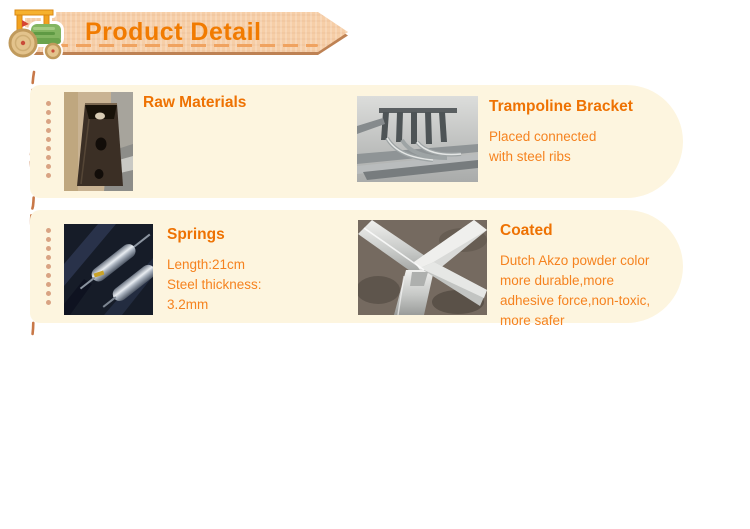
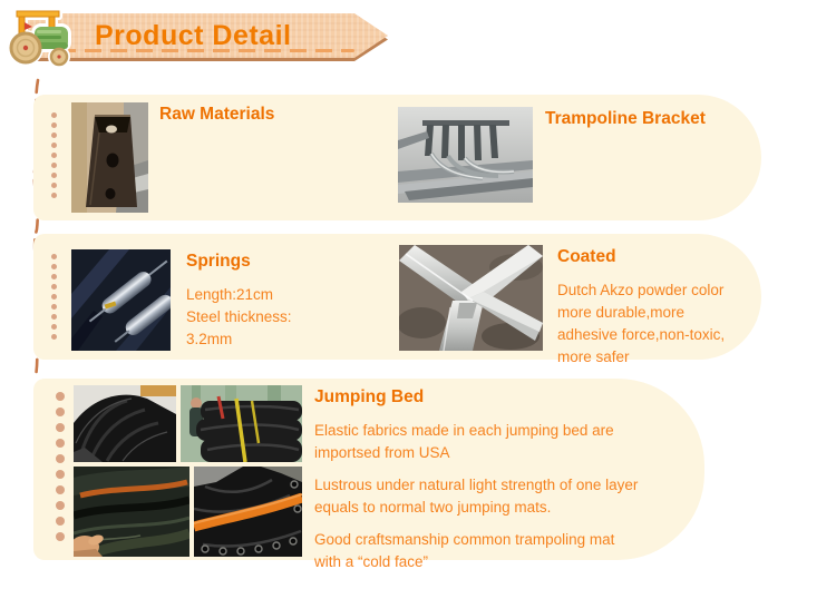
  Product Detail
  Raw Materials
  Trampoline Bracket
- Placed connected
- with steel ribs
  Springs
  Length:21cm
  Steel thickness:
  3.2mm
  Coated
  Dutch Akzo powder color
  more durable,more
  adhesive force,non-toxic,
  more safer
+ Jumping Bed
+ Elastic fabrics made in each jumping bed are
+ importsed from USA
+ Lustrous under natural light strength of one layer
+ equals to normal two jumping mats.
+ Good craftsmanship common trampoling mat
+ with a “cold face”
